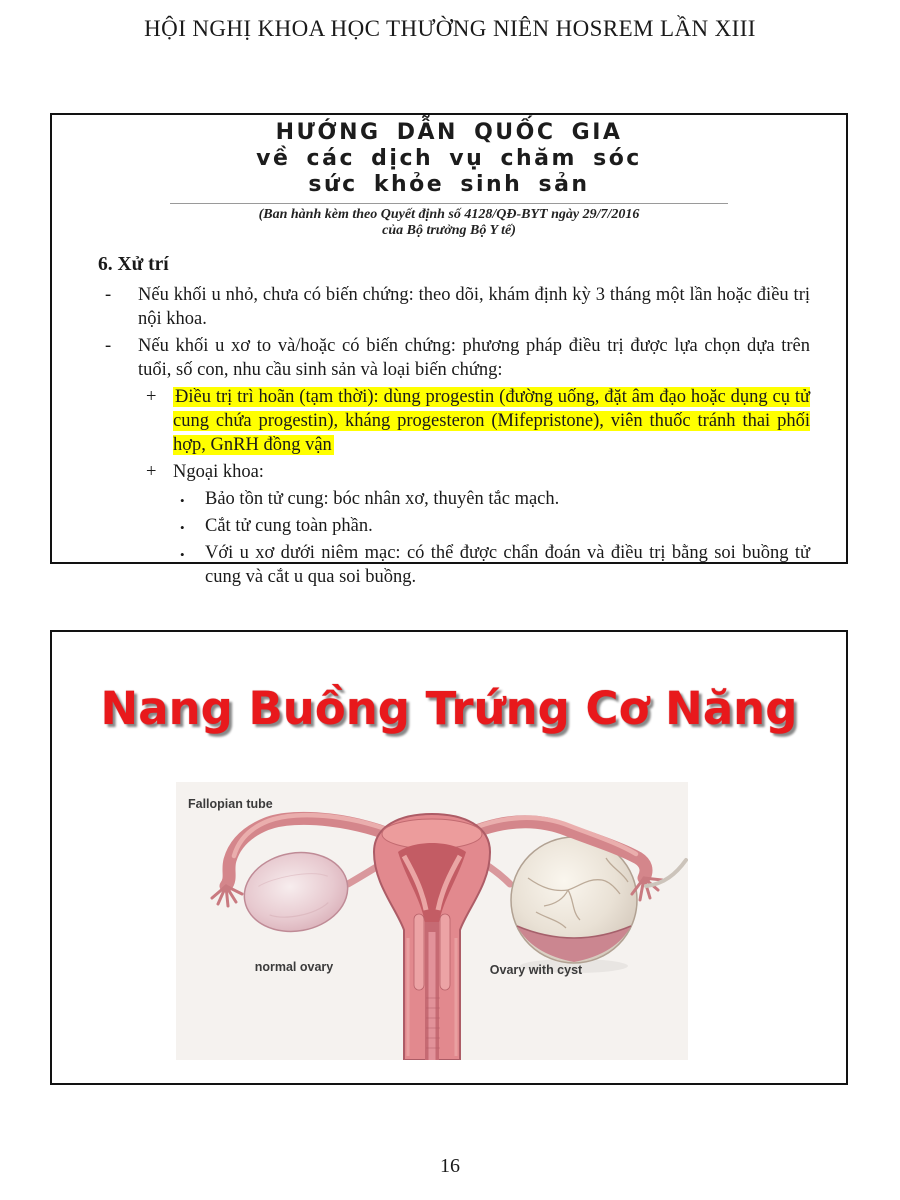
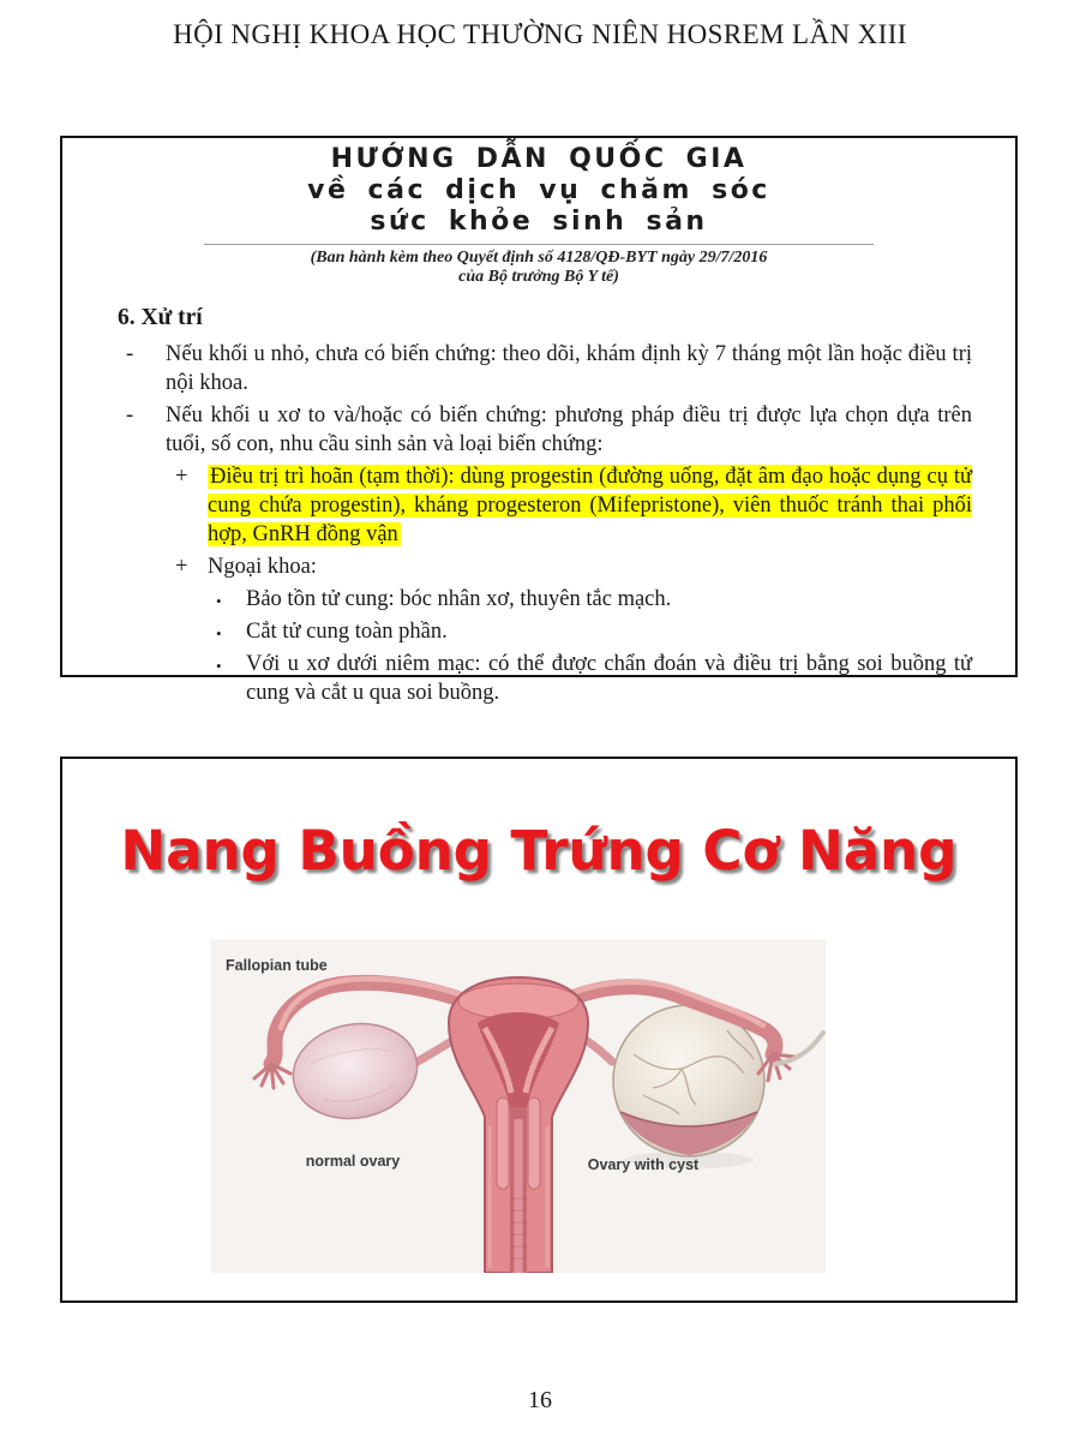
  HỘI NGHỊ KHOA HỌC THƯỜNG NIÊN HOSREM LẦN XIII
  HƯỚNG DẪN QUỐC GIA
  về các dịch vụ chăm sóc
  sức khỏe sinh sản
  (Ban hành kèm theo Quyết định số 4128/QĐ-BYT ngày 29/7/2016
  của Bộ trưởng Bộ Y tế)
  6. Xử trí
  -
- Nếu khối u nhỏ, chưa có biến chứng: theo dõi, khám định kỳ 3 tháng một lần hoặc điều trị nội khoa.
+ Nếu khối u nhỏ, chưa có biến chứng: theo dõi, khám định kỳ 7 tháng một lần hoặc điều trị nội khoa.
  -
  Nếu khối u xơ to và/hoặc có biến chứng: phương pháp điều trị được lựa chọn dựa trên tuổi, số con, nhu cầu sinh sản và loại biến chứng:
  +
  Điều trị trì hoãn (tạm thời): dùng progestin (đường uống, đặt âm đạo hoặc dụng cụ tử cung chứa progestin), kháng progesteron (Mifepristone), viên thuốc tránh thai phối hợp, GnRH đồng vận
  +
  Ngoại khoa:
  •
  Bảo tồn tử cung: bóc nhân xơ, thuyên tắc mạch.
  •
  Cắt tử cung toàn phần.
  •
  Với u xơ dưới niêm mạc: có thể được chẩn đoán và điều trị bằng soi buồng tử cung và cắt u qua soi buồng.
  Nang Buồng Trứng Cơ Năng
  Fallopian tube
  normal ovary
  Ovary with cyst
  16
